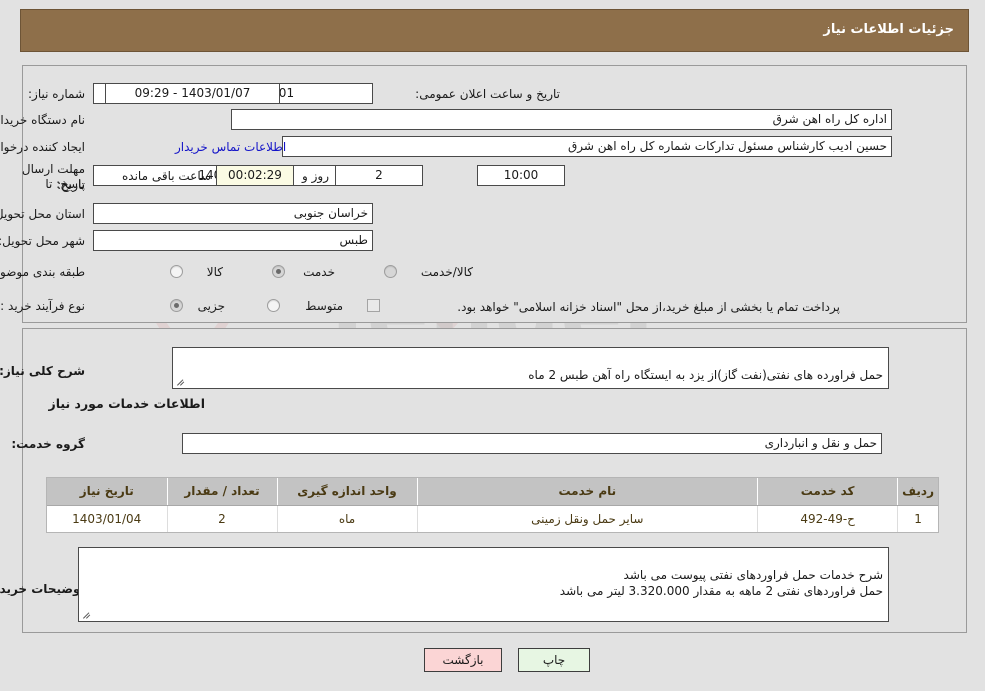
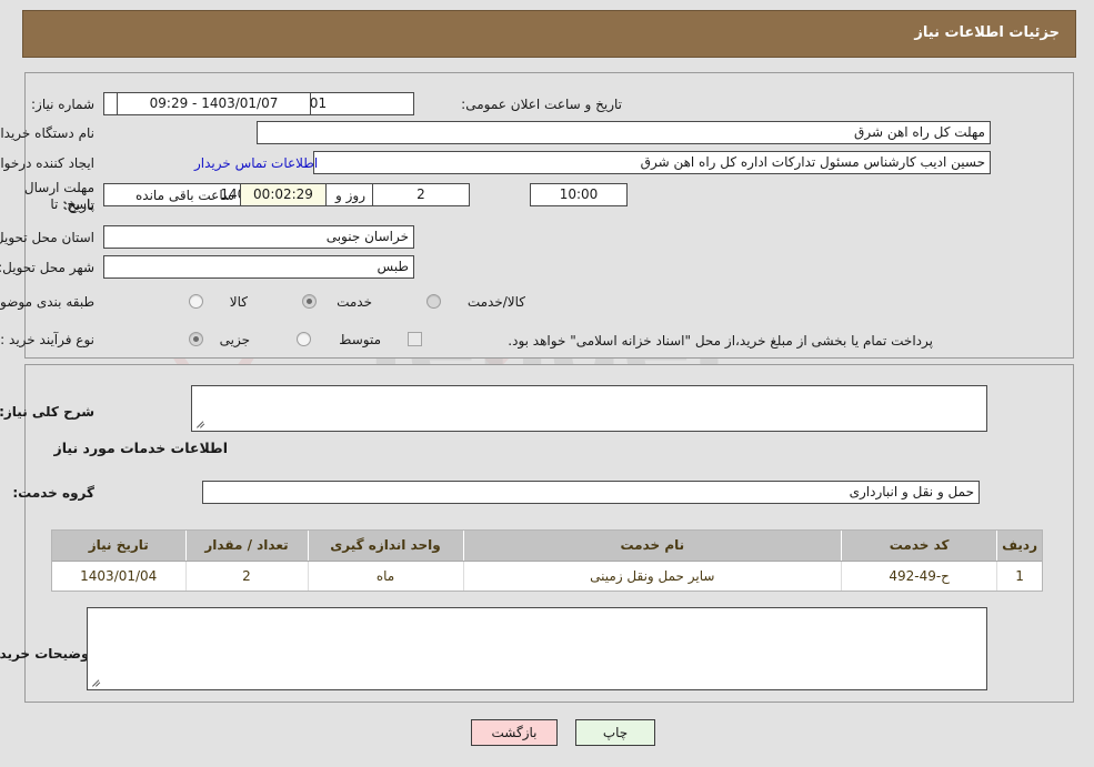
  جزئیات اطلاعات نیاز
  شماره نیاز:
  تاریخ و ساعت اعلان عمومی:
  1403/01/07 - 09:29
  نام دستگاه خریدا
- اداره کل راه اهن شرق
+ مهلت کل راه اهن شرق
  ایجاد کننده درخوا
- حسین ادیب کارشناس مسئول تدارکات شماره کل راه اهن شرق
+ حسین ادیب کارشناس مسئول تدارکات اداره کل راه اهن شرق
  اطلاعات تماس خریدار
  مهلت ارسال پاسخ: تا
  تاریخ:
  10:00
  2
  روز و
  00:02:29
  ساعت باقی مانده
  استان محل تحوی
  خراسان جنوبی
  شهر محل تحویل:
  طبس
  طبقه بندی موضو
  کالا
  خدمت
  کالا/خدمت
  نوع فرآیند خرید :
  جزیی
  متوسط
  پرداخت تمام یا بخشی از مبلغ خرید،از محل "اسناد خزانه اسلامی" خواهد بود.
  شرح کلی نیاز:
- حمل فراورده های نفتی(نفت گاز)از یزد به ایستگاه راه آهن طبس 2 ماه
  اطلاعات خدمات مورد نیاز
  گروه خدمت:
  حمل و نقل و انبارداری
  ردیف	کد خدمت	نام خدمت	واحد اندازه گیری	تعداد / مقدار	تاریخ نیاز
  1	ح-49-492	سایر حمل ونقل زمینی	ماه	2	1403/01/04
  وضیحات خرید
- شرح خدمات حمل فراوردهای نفتی پیوست می باشد
- حمل فراوردهای نفتی 2 ماهه به مقدار 3.320.000 لیتر می باشد
  چاپ
  بازگشت
